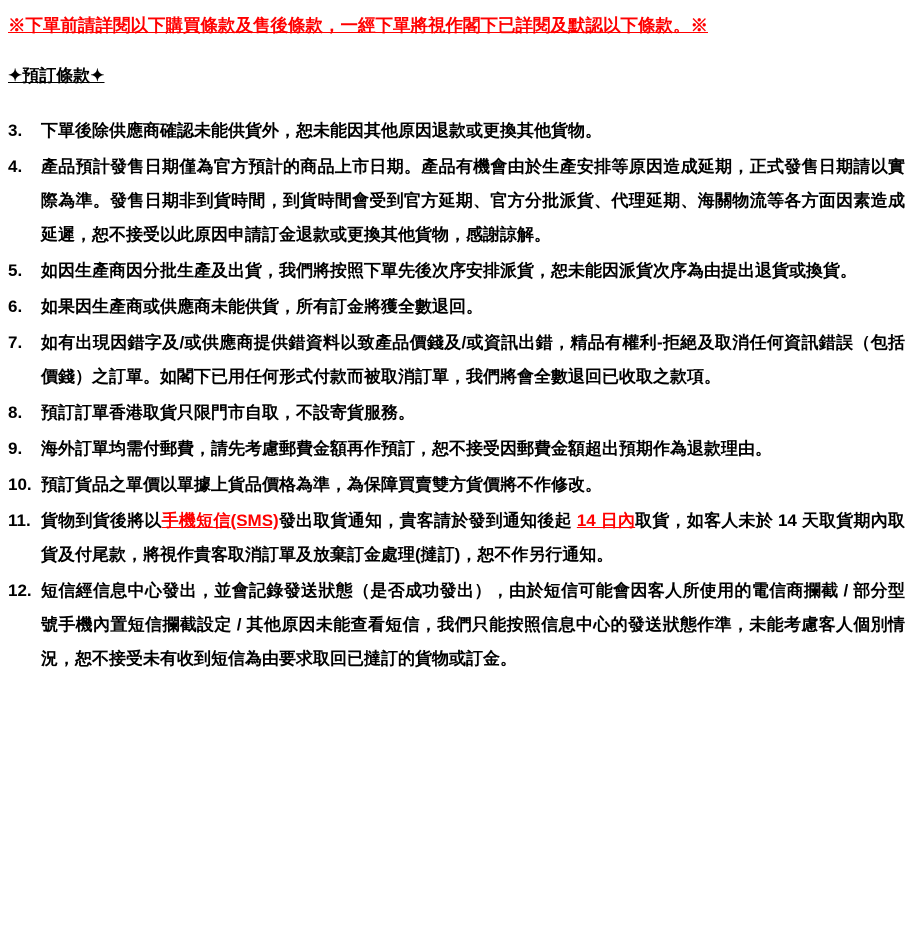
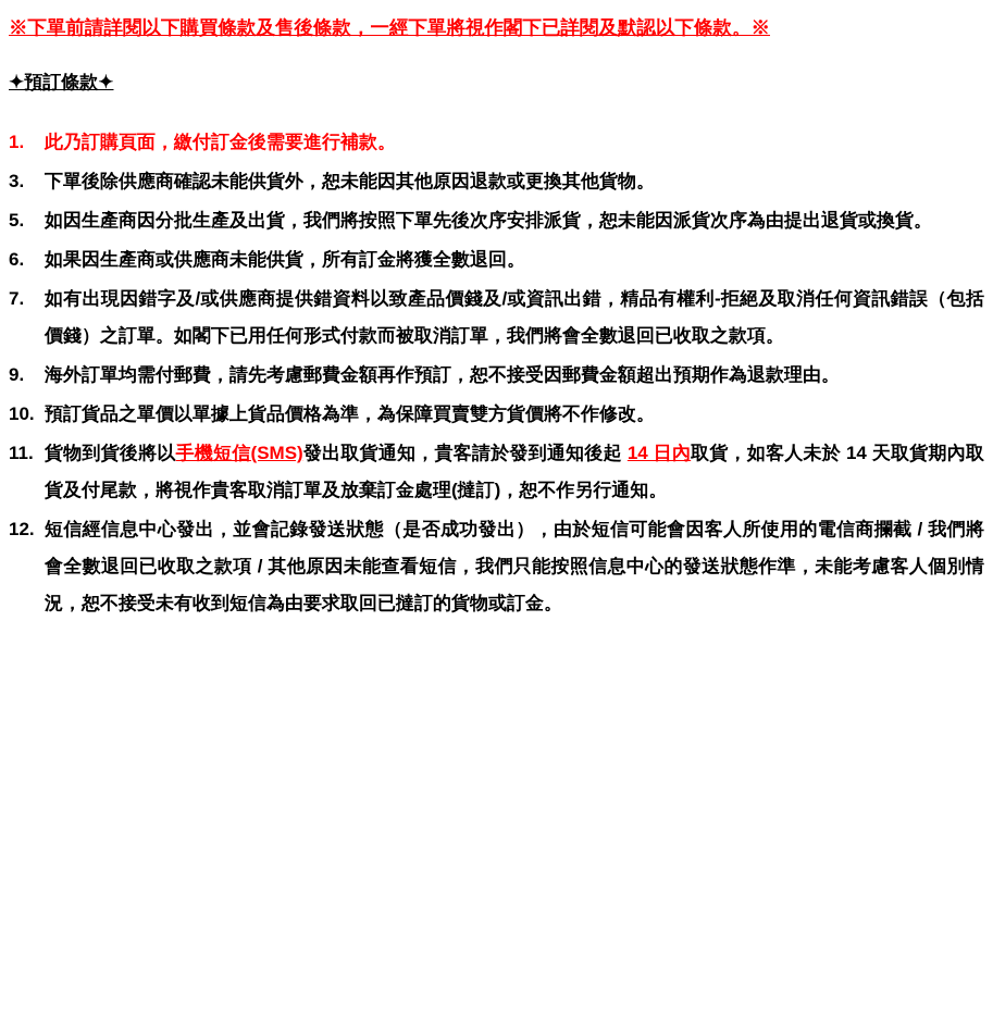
  ※下單前請詳閱以下購買條款及售後條款，一經下單將視作閣下已詳閱及默認以下條款。※
  ✦預訂條款✦
+ 1.
+ 此乃訂購頁面，繳付訂金後需要進行補款。
  3.
  下單後除供應商確認未能供貨外，恕未能因其他原因退款或更換其他貨物。
- 4.
- 產品預計發售日期僅為官方預計的商品上市日期。產品有機會由於生產安排等原因造成延期，正式發售日期請以實際為準。發售日期非到貨時間，到貨時間會受到官方延期、官方分批派貨、代理延期、海關物流等各方面因素造成延遲，恕不接受以此原因申請訂金退款或更換其他貨物，感謝諒解。
  5.
  如因生產商因分批生產及出貨，我們將按照下單先後次序安排派貨，恕未能因派貨次序為由提出退貨或換貨。
  6.
  如果因生產商或供應商未能供貨，所有訂金將獲全數退回。
  7.
  如有出現因錯字及/或供應商提供錯資料以致產品價錢及/或資訊出錯，精品有權利-拒絕及取消任何資訊錯誤（包括價錢）之訂單。如閣下已用任何形式付款而被取消訂單，我們將會全數退回已收取之款項。
- 8.
- 預訂訂單香港取貨只限門市自取，不設寄貨服務。
  9.
  海外訂單均需付郵費，請先考慮郵費金額再作預訂，恕不接受因郵費金額超出預期作為退款理由。
  10.
  預訂貨品之單價以單據上貨品價格為準，為保障買賣雙方貨價將不作修改。
  11.
  貨物到貨後將以手機短信(SMS)發出取貨通知，貴客請於發到通知後起 14 日內取貨，如客人未於 14 天取貨期內取貨及付尾款，將視作貴客取消訂單及放棄訂金處理(撻訂)，恕不作另行通知。
  12.
- 短信經信息中心發出，並會記錄發送狀態（是否成功發出），由於短信可能會因客人所使用的電信商攔截 / 部分型號手機內置短信攔截設定 / 其他原因未能查看短信，我們只能按照信息中心的發送狀態作準，未能考慮客人個別情況，恕不接受未有收到短信為由要求取回已撻訂的貨物或訂金。
+ 短信經信息中心發出，並會記錄發送狀態（是否成功發出），由於短信可能會因客人所使用的電信商攔截 / 我們將會全數退回已收取之款項 / 其他原因未能查看短信，我們只能按照信息中心的發送狀態作準，未能考慮客人個別情況，恕不接受未有收到短信為由要求取回已撻訂的貨物或訂金。
